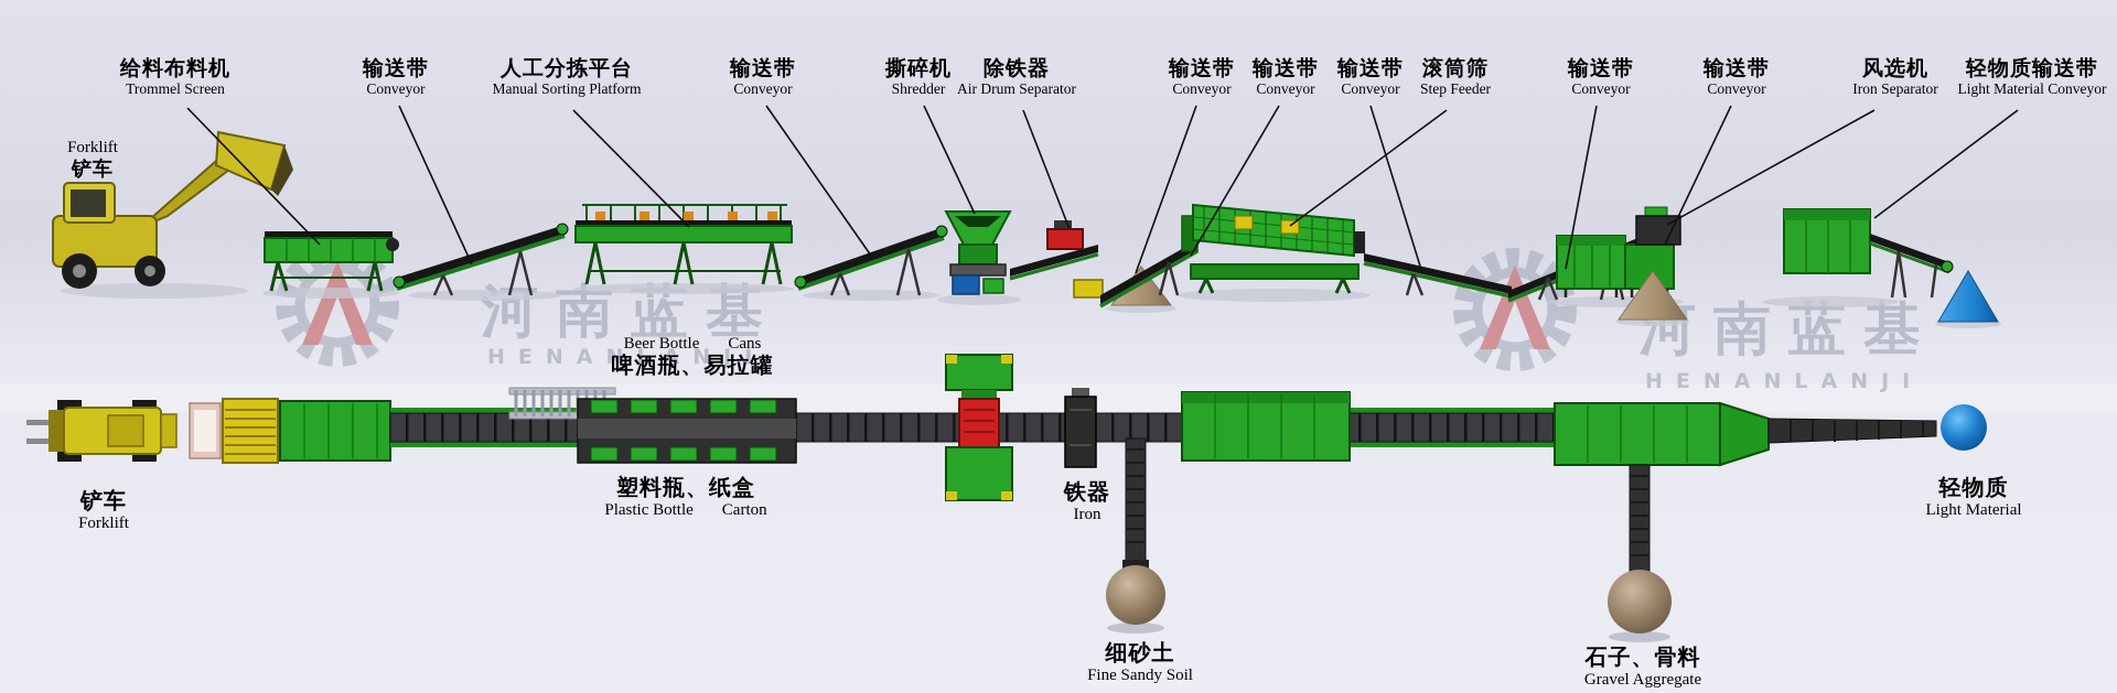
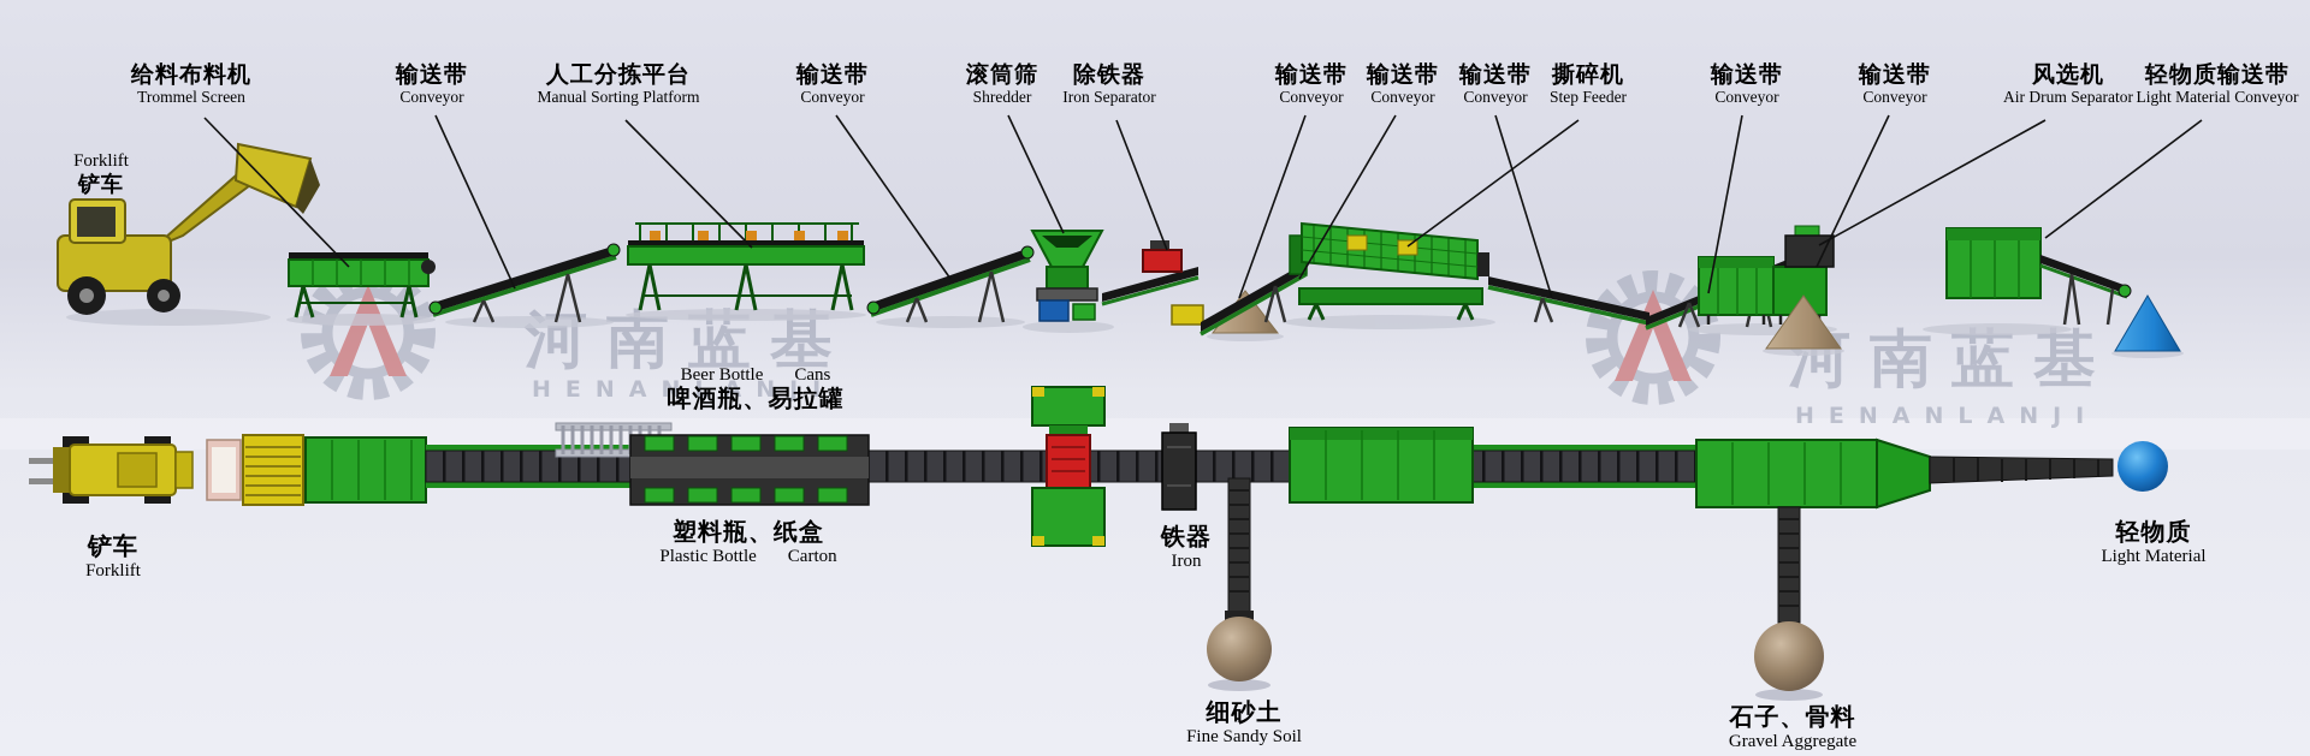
  河南蓝基
  HENANLANJI
  河南蓝基
  HENANLANJI
  给料布料机
  Trommel Screen
  输送带
  Conveyor
  人工分拣平台
  Manual Sorting Platform
  输送带
  Conveyor
- 撕碎机
+ 滚筒筛
  Shredder
  除铁器
- Air Drum Separator
+ Iron Separator
  输送带
  Conveyor
  输送带
  Conveyor
  输送带
  Conveyor
- 滚筒筛
+ 撕碎机
  Step Feeder
  输送带
  Conveyor
  输送带
  Conveyor
  风选机
- Iron Separator
+ Air Drum Separator
  轻物质输送带
  Light Material Conveyor
  Forklift
  铲车
  Beer Bottle Cans
  啤酒瓶、易拉罐
  塑料瓶、纸盒
  Plastic Bottle Carton
  铲车
  Forklift
  铁器
  Iron
  细砂土
  Fine Sandy Soil
  石子、骨料
  Gravel Aggregate
  轻物质
  Light Material
